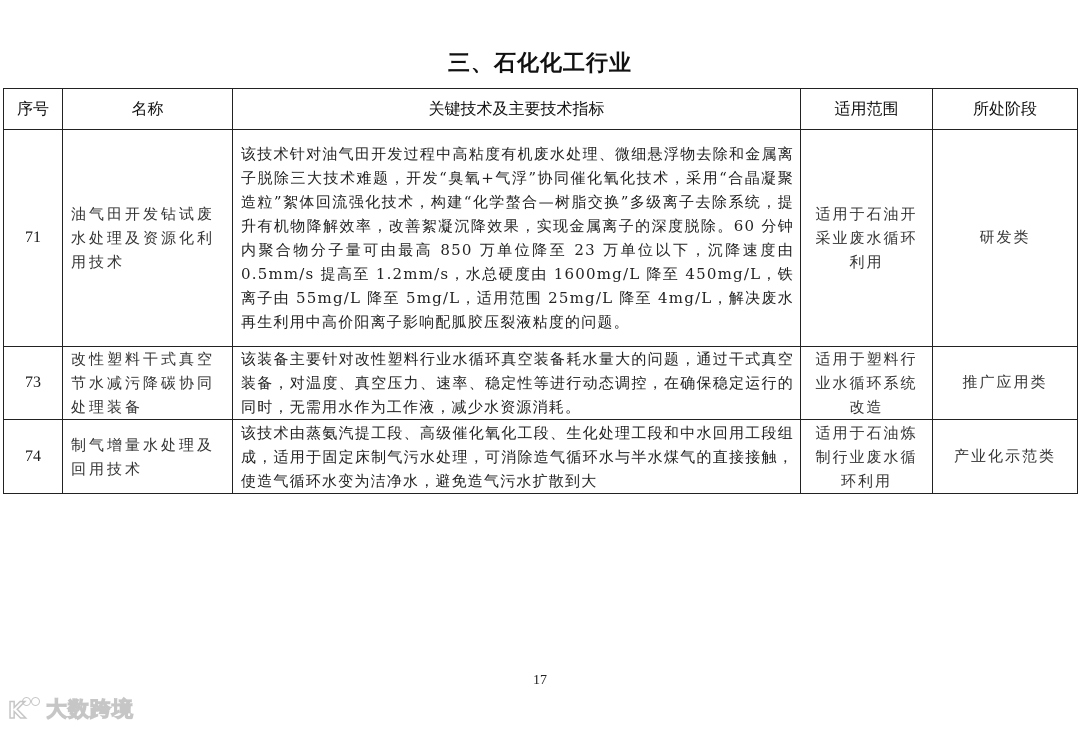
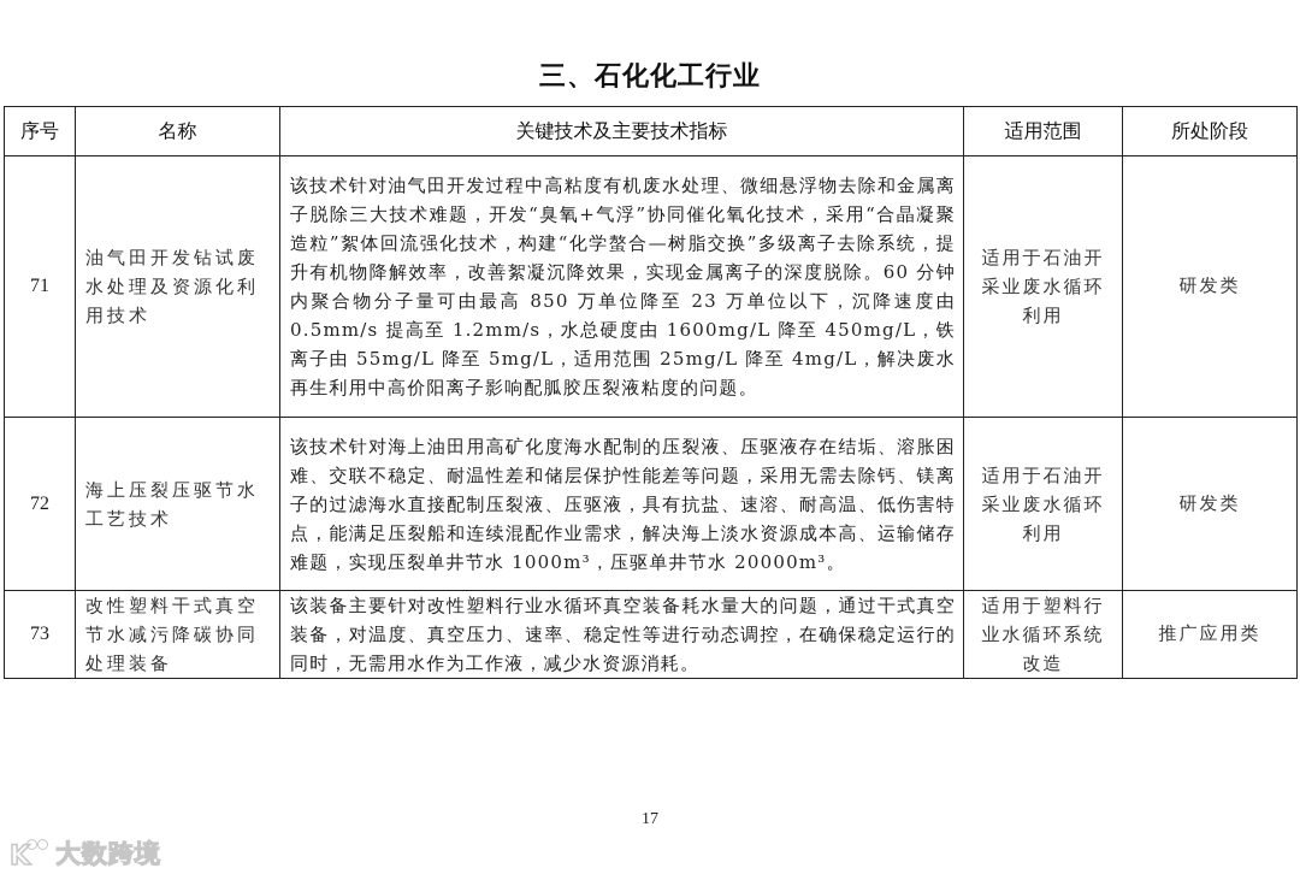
  三、石化化工行业
  序号	名称	关键技术及主要技术指标	适用范围	所处阶段
  71	油气田开发钻试废水处理及资源化利用技术	该技术针对油气田开发过程中高粘度有机废水处理、微细悬浮物去除和金属离子脱除三大技术难题，开发“臭氧+气浮”协同催化氧化技术，采用“合晶凝聚造粒”絮体回流强化技术，构建“化学螯合—树脂交换”多级离子去除系统，提升有机物降解效率，改善絮凝沉降效果，实现金属离子的深度脱除。60 分钟内聚合物分子量可由最高 850 万单位降至 23 万单位以下，沉降速度由 0.5mm/s 提高至 1.2mm/s，水总硬度由 1600mg/L 降至 450mg/L，铁离子由 55mg/L 降至 5mg/L，适用范围 25mg/L 降至 4mg/L，解决废水再生利用中高价阳离子影响配胍胶压裂液粘度的问题。	适用于石油开采业废水循环利用	研发类
+ 72	海上压裂压驱节水工艺技术	该技术针对海上油田用高矿化度海水配制的压裂液、压驱液存在结垢、溶胀困难、交联不稳定、耐温性差和储层保护性能差等问题，采用无需去除钙、镁离子的过滤海水直接配制压裂液、压驱液，具有抗盐、速溶、耐高温、低伤害特点，能满足压裂船和连续混配作业需求，解决海上淡水资源成本高、运输储存难题，实现压裂单井节水 1000m³，压驱单井节水 20000m³。	适用于石油开采业废水循环利用	研发类
  73	改性塑料干式真空节水减污降碳协同处理装备	该装备主要针对改性塑料行业水循环真空装备耗水量大的问题，通过干式真空装备，对温度、真空压力、速率、稳定性等进行动态调控，在确保稳定运行的同时，无需用水作为工作液，减少水资源消耗。	适用于塑料行业水循环系统改造	推广应用类
- 74	制气增量水处理及回用技术	该技术由蒸氨汽提工段、高级催化氧化工段、生化处理工段和中水回用工段组成，适用于固定床制气污水处理，可消除造气循环水与半水煤气的直接接触，使造气循环水变为洁净水，避免造气污水扩散到大	适用于石油炼制行业废水循环利用	产业化示范类
  17
  K
  大数跨境
